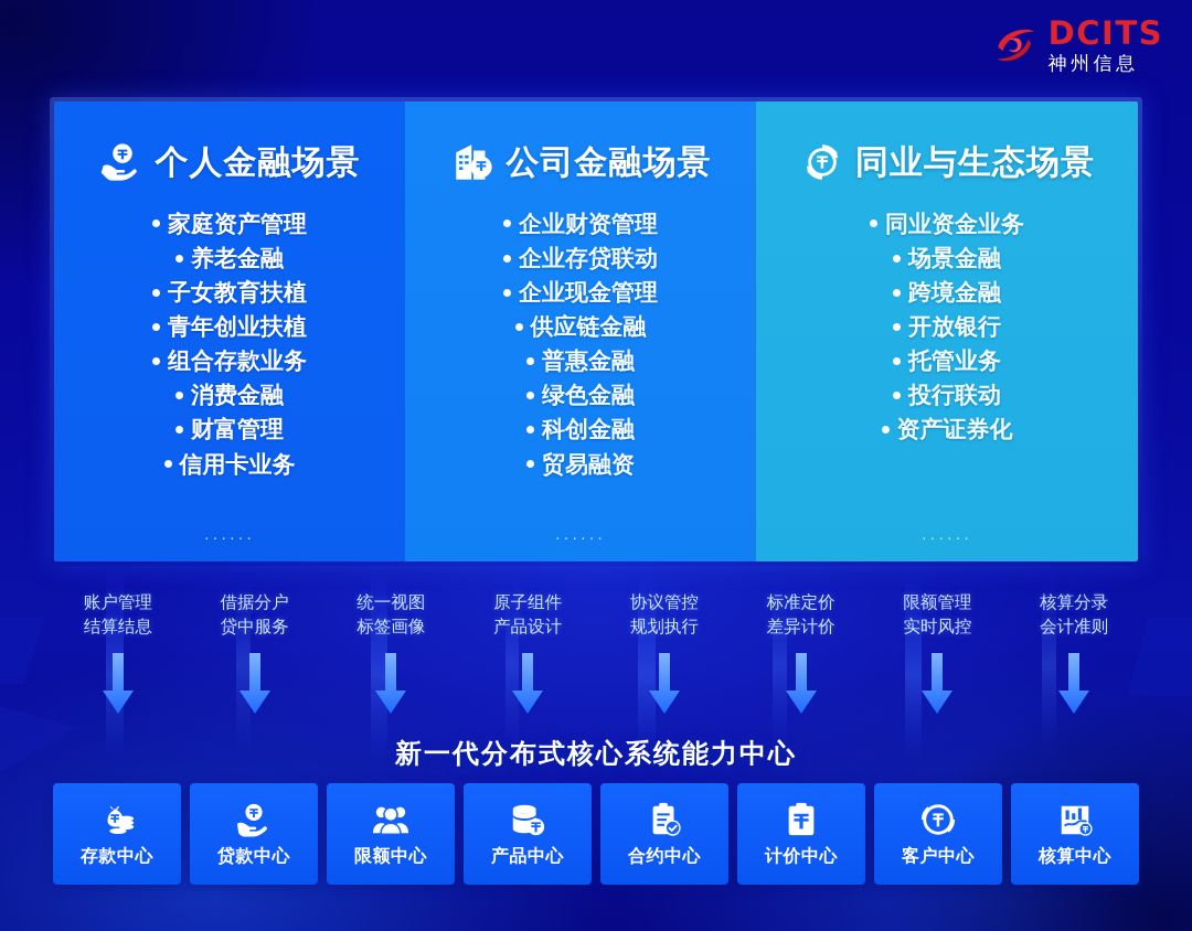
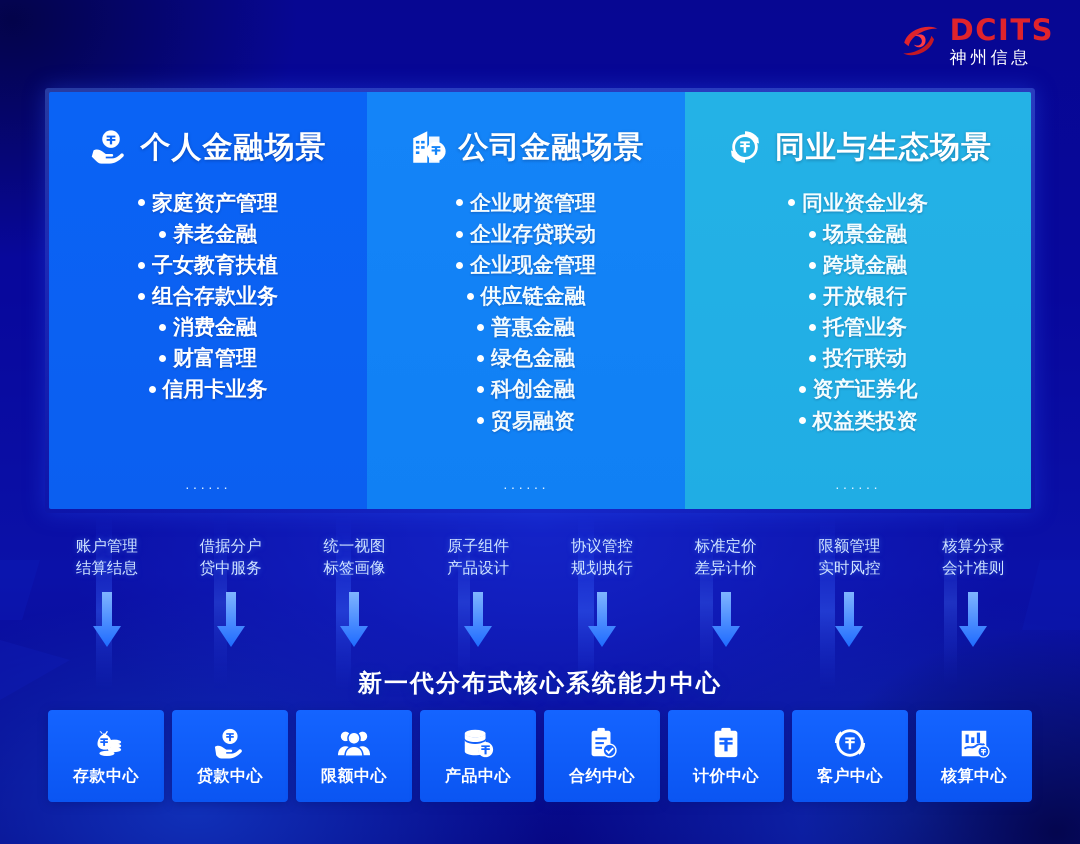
  DCITS
  神州信息
  个人金融场景
  家庭资产管理
  养老金融
  子女教育扶植
- 青年创业扶植
  组合存款业务
  消费金融
  财富管理
  信用卡业务
  ······
  公司金融场景
  企业财资管理
  企业存贷联动
  企业现金管理
  供应链金融
  普惠金融
  绿色金融
  科创金融
  贸易融资
  ······
  同业与生态场景
  同业资金业务
  场景金融
  跨境金融
  开放银行
  托管业务
  投行联动
  资产证券化
+ 权益类投资
  ······
  账户管理
  结算结息
  借据分户
  贷中服务
  统一视图
  标签画像
  原子组件
  产品设计
  协议管控
  规划执行
  标准定价
  差异计价
  限额管理
  实时风控
  核算分录
  会计准则
  新一代分布式核心系统能力中心
  存款中心
  贷款中心
  限额中心
  产品中心
  合约中心
  计价中心
  客户中心
  核算中心
